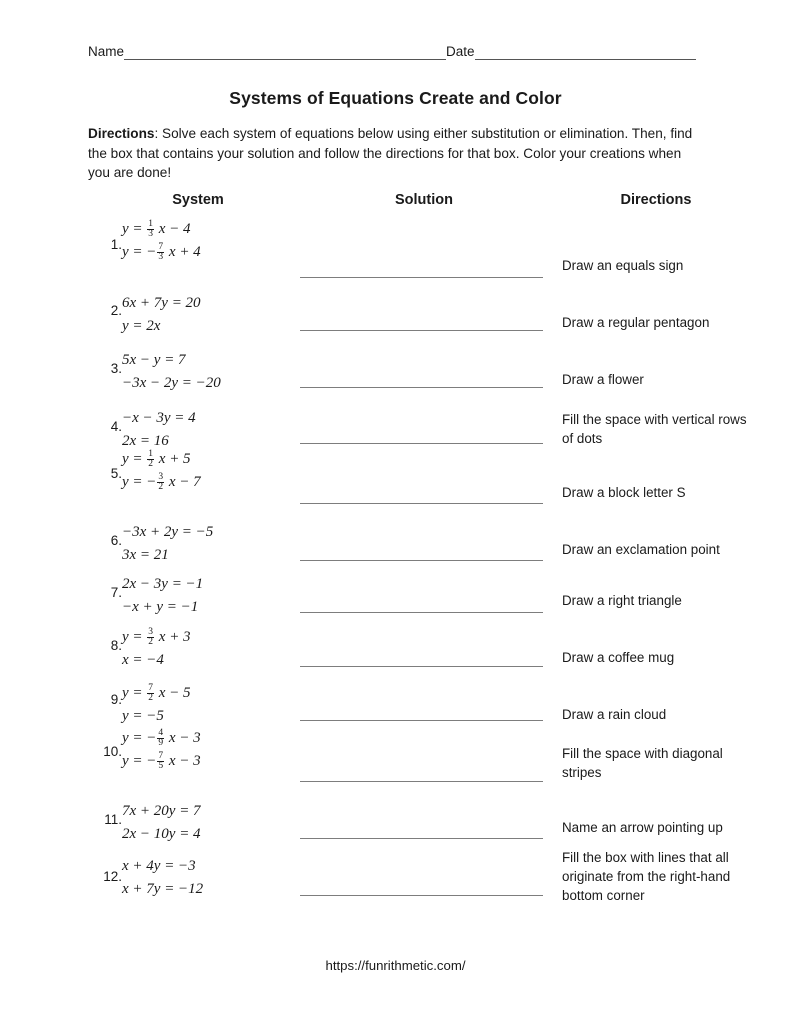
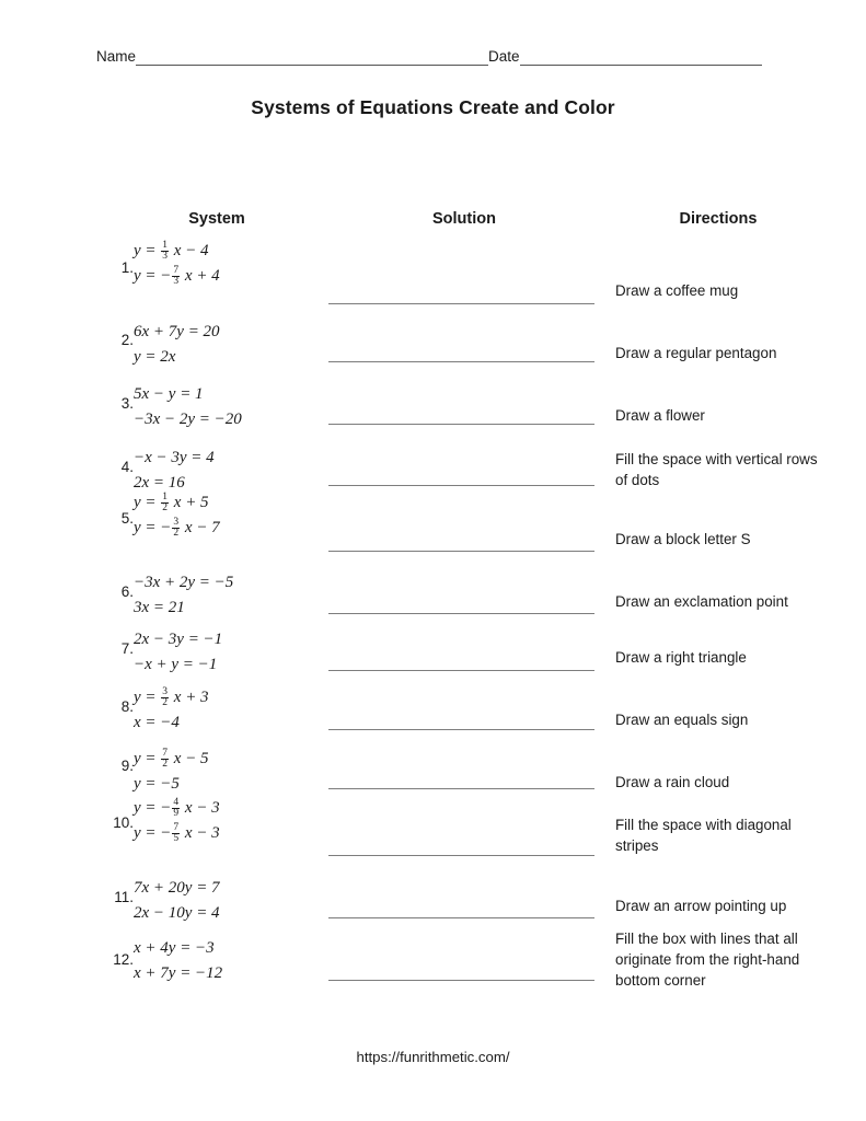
  Name
  Date
  Systems of Equations Create and Color
- Directions: Solve each system of equations below using either substitution or elimination. Then, find the box that contains your solution and follow the directions for that box. Color your creations when you are done!
  System
  Solution
  Directions
  1.
  y =
  1
  3
  x − 4
  y = −
  7
  3
  x + 4
- Draw an equals sign
+ Draw a coffee mug
  2.
  6x + 7y = 20
  y = 2x
  Draw a regular pentagon
  3.
- 5x − y = 7
+ 5x − y = 1
  −3x − 2y = −20
  Draw a flower
  4.
  −x − 3y = 4
  2x = 16
  Fill the space with vertical rows of dots
  5.
  y =
  1
  2
  x + 5
  y = −
  3
  2
  x − 7
  Draw a block letter S
  6.
  −3x + 2y = −5
  3x = 21
  Draw an exclamation point
  7.
  2x − 3y = −1
  −x + y = −1
  Draw a right triangle
  8.
  y =
  3
  2
  x + 3
  x = −4
- Draw a coffee mug
+ Draw an equals sign
  9.
  y =
  7
  2
  x − 5
  y = −5
  Draw a rain cloud
  10.
  y = −
  4
  9
  x − 3
  y = −
  7
  5
  x − 3
  Fill the space with diagonal stripes
  11.
  7x + 20y = 7
  2x − 10y = 4
- Name an arrow pointing up
+ Draw an arrow pointing up
  12.
  x + 4y = −3
  x + 7y = −12
  Fill the box with lines that all originate from the right-hand bottom corner
  https://funrithmetic.com/
